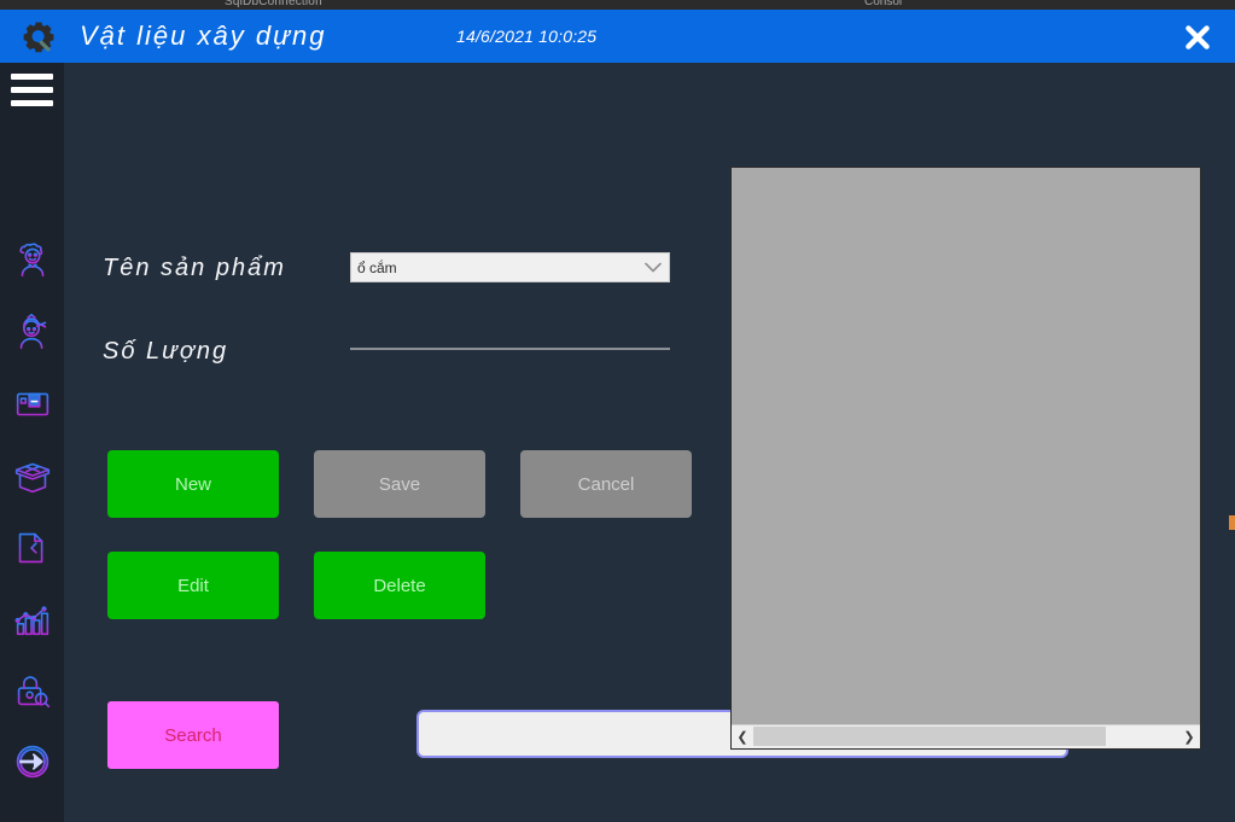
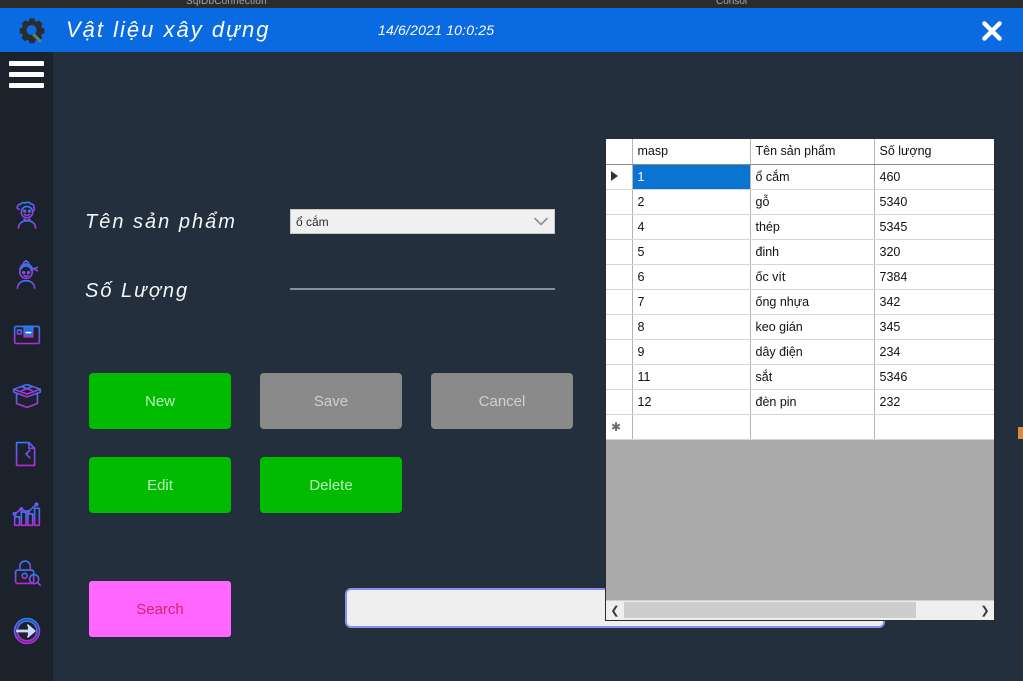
  SqlDbConnection
  Consol
  Vật liệu xây dựng
  14/6/2021 10:0:25
  Tên sản phẩm
  Số Lượng
  ổ cắm
  New
  Save
  Cancel
  Edit
  Delete
  Search
+ 	masp	Tên sản phẩm	Số lượng
+ 	1	ổ cắm	460
+ 	2	gỗ	5340
+ 	4	thép	5345
+ 	5	đinh	320
+ 	6	ốc vít	7384
+ 	7	ống nhựa	342
+ 	8	keo gián	345
+ 	9	dây điện	234
+ 	11	sắt	5346
+ 	12	đèn pin	232
+ ✱
  ❮
  ❯
